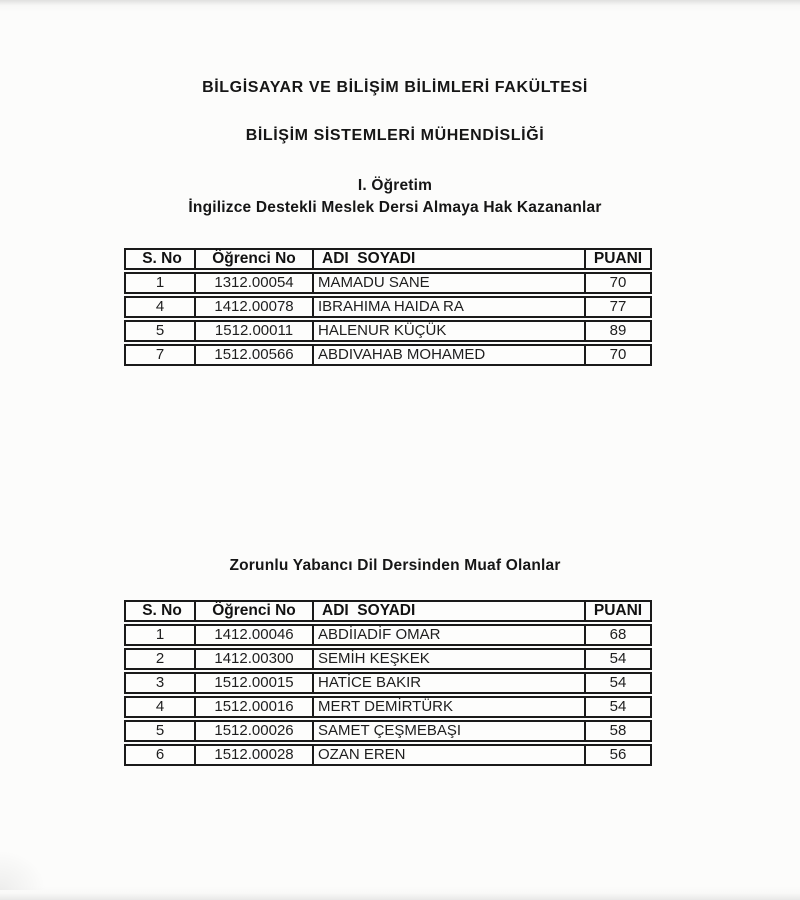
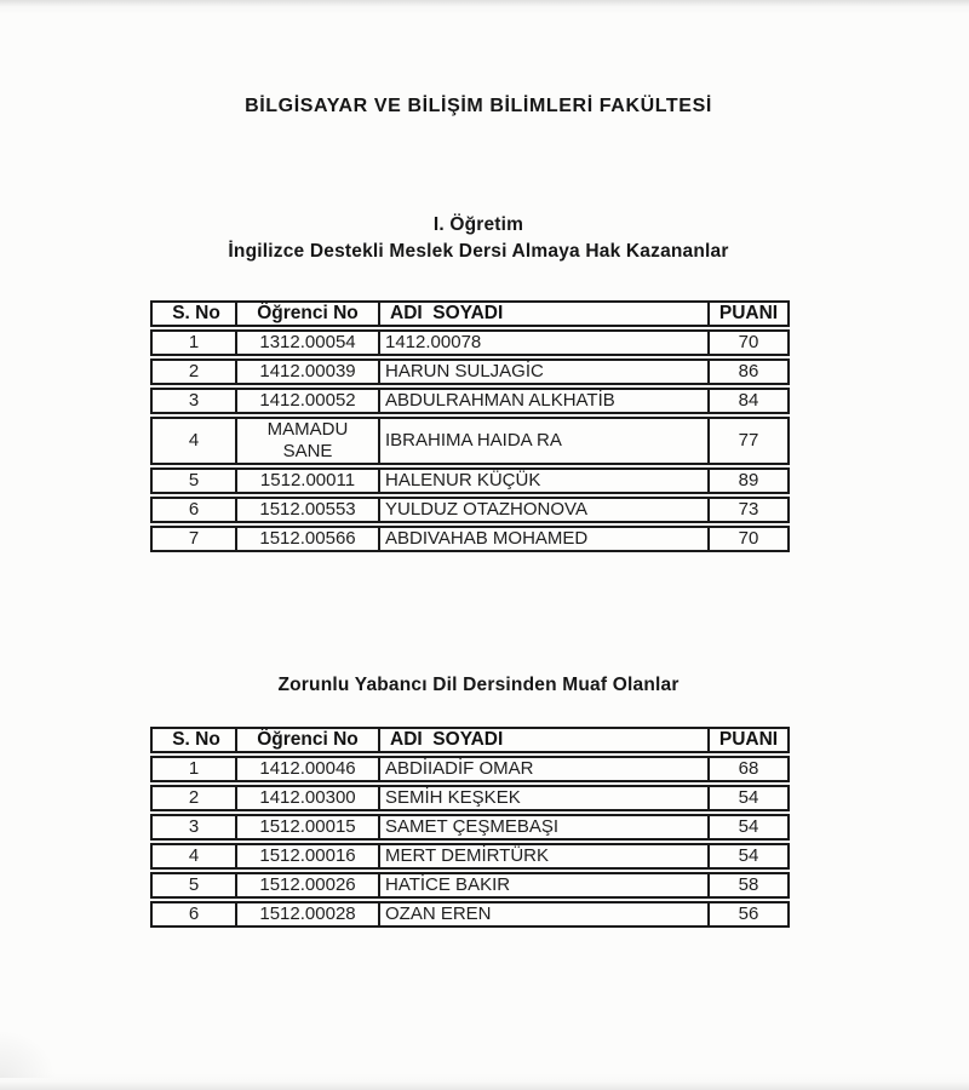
  BİLGİSAYAR VE BİLİŞİM BİLİMLERİ FAKÜLTESİ
- BİLİŞİM SİSTEMLERİ MÜHENDİSLİĞİ
  I. Öğretim
  İngilizce Destekli Meslek Dersi Almaya Hak Kazananlar
  S. No	Öğrenci No	ADI SOYADI	PUANI
- 1	1312.00054	MAMADU SANE	70
+ 1	1312.00054	1412.00078	70
+ 2	1412.00039	HARUN SULJAGİC	86
+ 3	1412.00052	ABDULRAHMAN ALKHATİB	84
- 4	1412.00078	IBRAHIMA HAIDA RA	77
+ 4	MAMADU SANE	IBRAHIMA HAIDA RA	77
  5	1512.00011	HALENUR KÜÇÜK	89
+ 6	1512.00553	YULDUZ OTAZHONOVA	73
  7	1512.00566	ABDIVAHAB MOHAMED	70
  Zorunlu Yabancı Dil Dersinden Muaf Olanlar
  S. No	Öğrenci No	ADI SOYADI	PUANI
  1	1412.00046	ABDİIADİF OMAR	68
  2	1412.00300	SEMİH KEŞKEK	54
- 3	1512.00015	HATİCE BAKIR	54
+ 3	1512.00015	SAMET ÇEŞMEBAŞI	54
  4	1512.00016	MERT DEMİRTÜRK	54
- 5	1512.00026	SAMET ÇEŞMEBAŞI	58
+ 5	1512.00026	HATİCE BAKIR	58
  6	1512.00028	OZAN EREN	56
